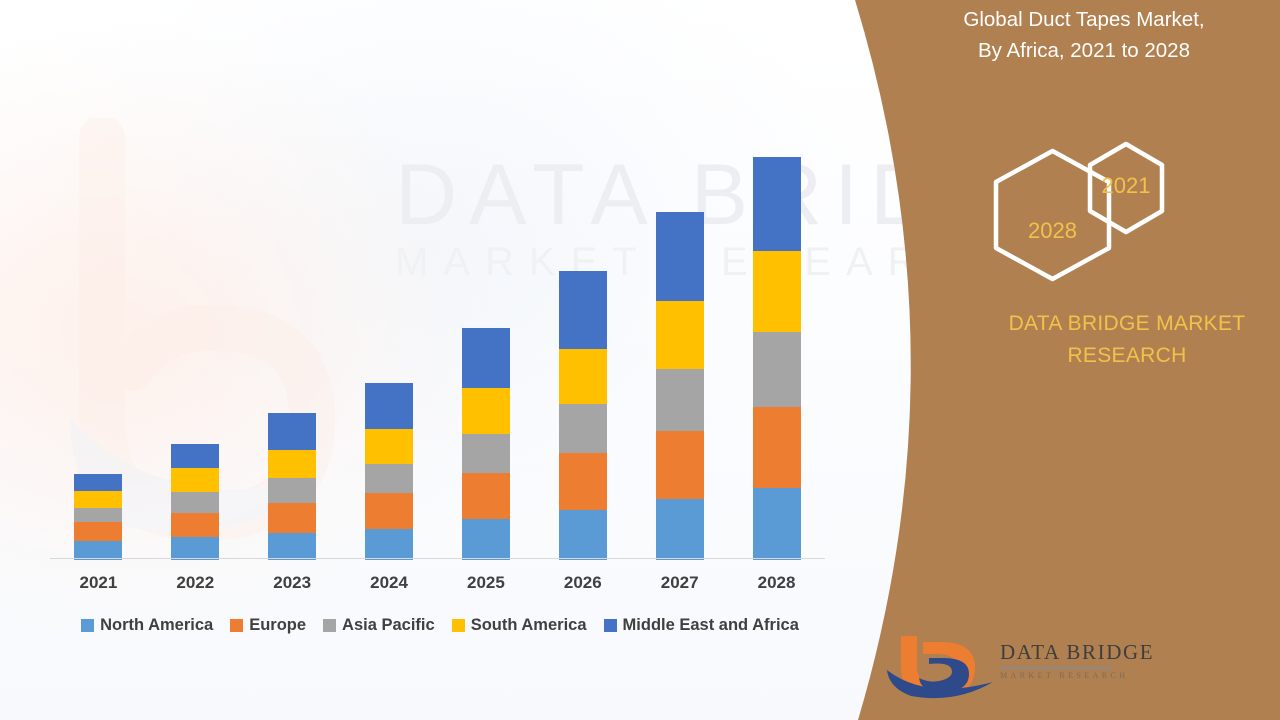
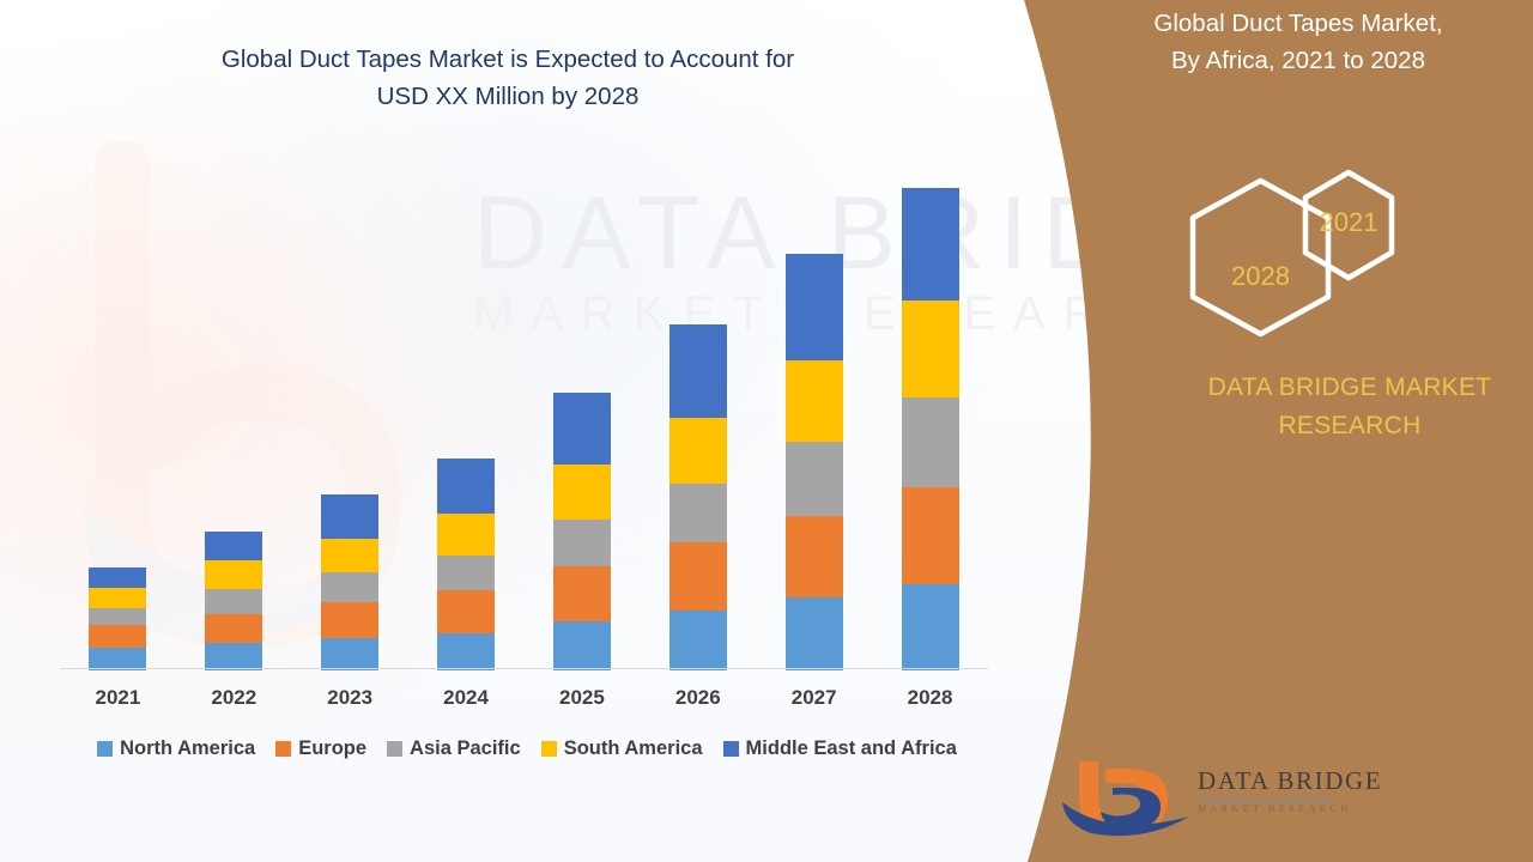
+ Global Duct Tapes Market is Expected to Account for
+ USD XX Million by 2028
  2021
  2022
  2023
  2024
  2025
  2026
  2027
  2028
  North America
  Europe
  Asia Pacific
  South America
  Middle East and Africa
  Global Duct Tapes Market,
  By Africa, 2021 to 2028
  2028
  2021
  DATA BRIDGE MARKET
  RESEARCH
  DATA BRIDGE
  MARKET RESEARCH
